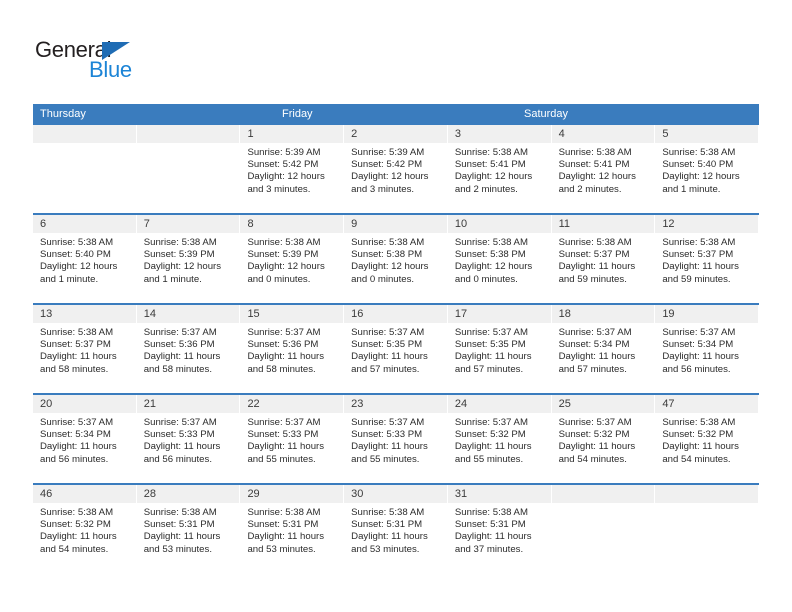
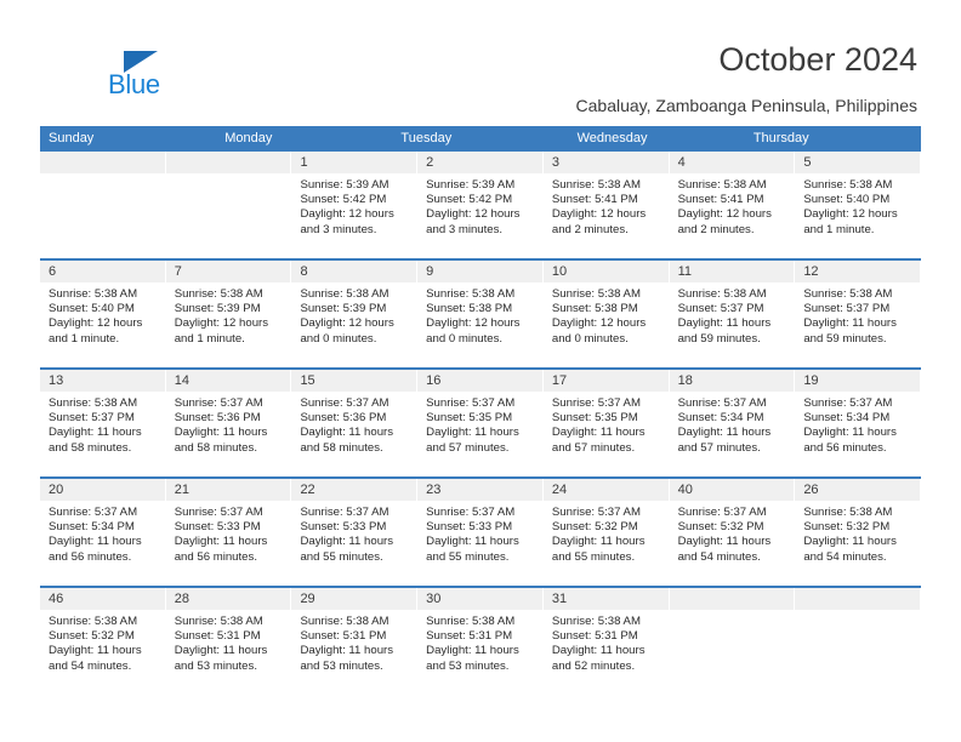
- General
  Blue
+ October 2024
+ Cabaluay, Zamboanga Peninsula, Philippines
+ Sunday
+ Monday
+ Tuesday
+ Wednesday
  Thursday
- Friday
- Saturday
  1
  Sunrise: 5:39 AM
  Sunset: 5:42 PM
  Daylight: 12 hours
  and 3 minutes.
  2
  Sunrise: 5:39 AM
  Sunset: 5:42 PM
  Daylight: 12 hours
  and 3 minutes.
  3
  Sunrise: 5:38 AM
  Sunset: 5:41 PM
  Daylight: 12 hours
  and 2 minutes.
  4
  Sunrise: 5:38 AM
  Sunset: 5:41 PM
  Daylight: 12 hours
  and 2 minutes.
  5
  Sunrise: 5:38 AM
  Sunset: 5:40 PM
  Daylight: 12 hours
  and 1 minute.
  6
  Sunrise: 5:38 AM
  Sunset: 5:40 PM
  Daylight: 12 hours
  and 1 minute.
  7
  Sunrise: 5:38 AM
  Sunset: 5:39 PM
  Daylight: 12 hours
  and 1 minute.
  8
  Sunrise: 5:38 AM
  Sunset: 5:39 PM
  Daylight: 12 hours
  and 0 minutes.
  9
  Sunrise: 5:38 AM
  Sunset: 5:38 PM
  Daylight: 12 hours
  and 0 minutes.
  10
  Sunrise: 5:38 AM
  Sunset: 5:38 PM
  Daylight: 12 hours
  and 0 minutes.
  11
  Sunrise: 5:38 AM
  Sunset: 5:37 PM
  Daylight: 11 hours
  and 59 minutes.
  12
  Sunrise: 5:38 AM
  Sunset: 5:37 PM
  Daylight: 11 hours
  and 59 minutes.
  13
  Sunrise: 5:38 AM
  Sunset: 5:37 PM
  Daylight: 11 hours
  and 58 minutes.
  14
  Sunrise: 5:37 AM
  Sunset: 5:36 PM
  Daylight: 11 hours
  and 58 minutes.
  15
  Sunrise: 5:37 AM
  Sunset: 5:36 PM
  Daylight: 11 hours
  and 58 minutes.
  16
  Sunrise: 5:37 AM
  Sunset: 5:35 PM
  Daylight: 11 hours
  and 57 minutes.
  17
  Sunrise: 5:37 AM
  Sunset: 5:35 PM
  Daylight: 11 hours
  and 57 minutes.
  18
  Sunrise: 5:37 AM
  Sunset: 5:34 PM
  Daylight: 11 hours
  and 57 minutes.
  19
  Sunrise: 5:37 AM
  Sunset: 5:34 PM
  Daylight: 11 hours
  and 56 minutes.
  20
  Sunrise: 5:37 AM
  Sunset: 5:34 PM
  Daylight: 11 hours
  and 56 minutes.
  21
  Sunrise: 5:37 AM
  Sunset: 5:33 PM
  Daylight: 11 hours
  and 56 minutes.
  22
  Sunrise: 5:37 AM
  Sunset: 5:33 PM
  Daylight: 11 hours
  and 55 minutes.
  23
  Sunrise: 5:37 AM
  Sunset: 5:33 PM
  Daylight: 11 hours
  and 55 minutes.
  24
  Sunrise: 5:37 AM
  Sunset: 5:32 PM
  Daylight: 11 hours
  and 55 minutes.
- 25
+ 40
  Sunrise: 5:37 AM
  Sunset: 5:32 PM
  Daylight: 11 hours
  and 54 minutes.
- 47
+ 26
  Sunrise: 5:38 AM
  Sunset: 5:32 PM
  Daylight: 11 hours
  and 54 minutes.
  46
  Sunrise: 5:38 AM
  Sunset: 5:32 PM
  Daylight: 11 hours
  and 54 minutes.
  28
  Sunrise: 5:38 AM
  Sunset: 5:31 PM
  Daylight: 11 hours
  and 53 minutes.
  29
  Sunrise: 5:38 AM
  Sunset: 5:31 PM
  Daylight: 11 hours
  and 53 minutes.
  30
  Sunrise: 5:38 AM
  Sunset: 5:31 PM
  Daylight: 11 hours
  and 53 minutes.
  31
  Sunrise: 5:38 AM
  Sunset: 5:31 PM
  Daylight: 11 hours
- and 37 minutes.
+ and 52 minutes.
